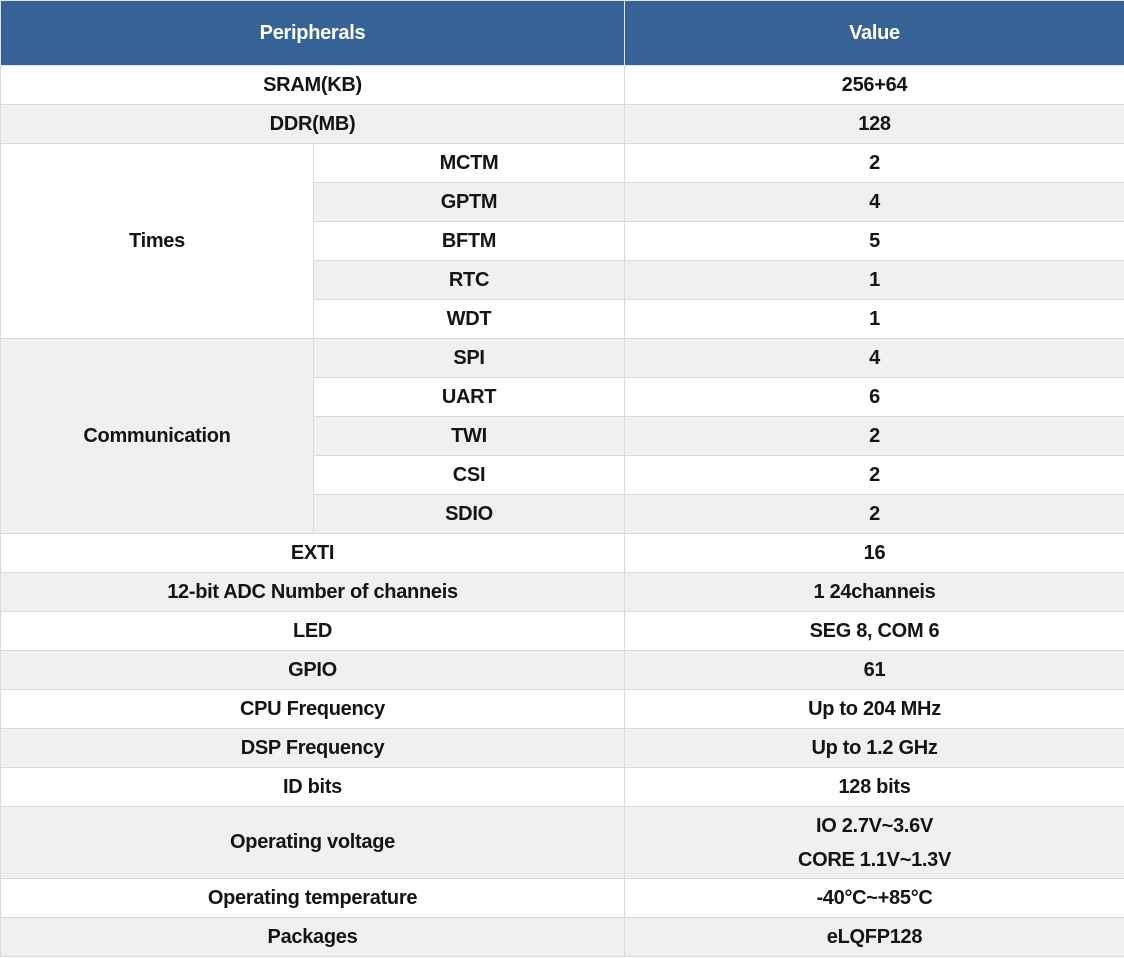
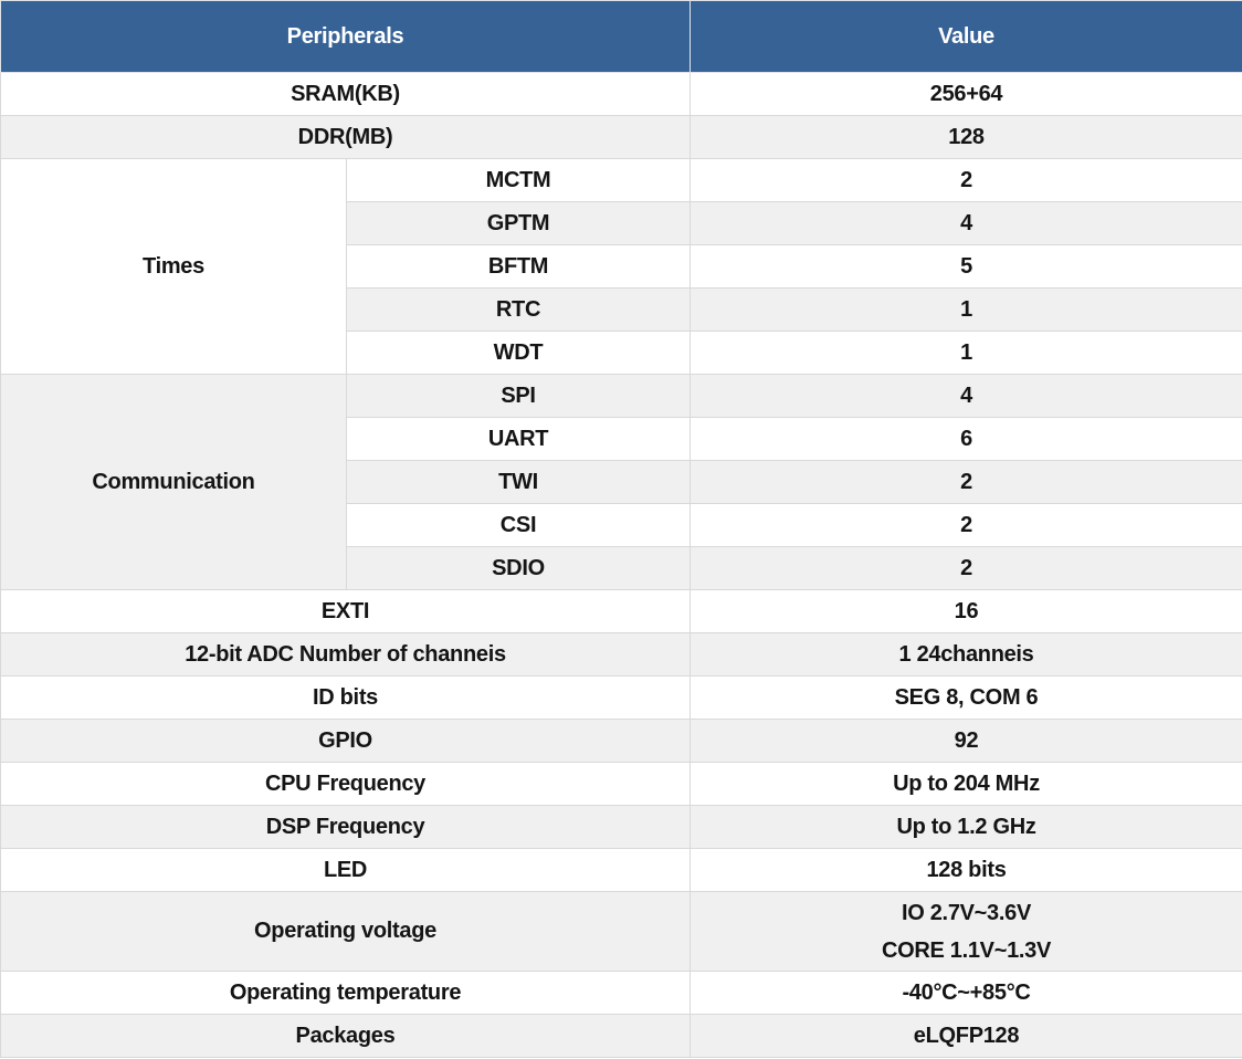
  Peripherals	Value
  SRAM(KB)	256+64
  DDR(MB)	128
  Times	MCTM	2
  GPTM	4
  BFTM	5
  RTC	1
  WDT	1
  Communication	SPI	4
  UART	6
  TWI	2
  CSI	2
  SDIO	2
  EXTI	16
  12-bit ADC Number of channeis	1 24channeis
- LED	SEG 8, COM 6
+ ID bits	SEG 8, COM 6
- GPIO	61
+ GPIO	92
  CPU Frequency	Up to 204 MHz
  DSP Frequency	Up to 1.2 GHz
- ID bits	128 bits
+ LED	128 bits
  Operating voltage	IO 2.7V~3.6V CORE 1.1V~1.3V
  Operating temperature	-40°C~+85°C
  Packages	eLQFP128
